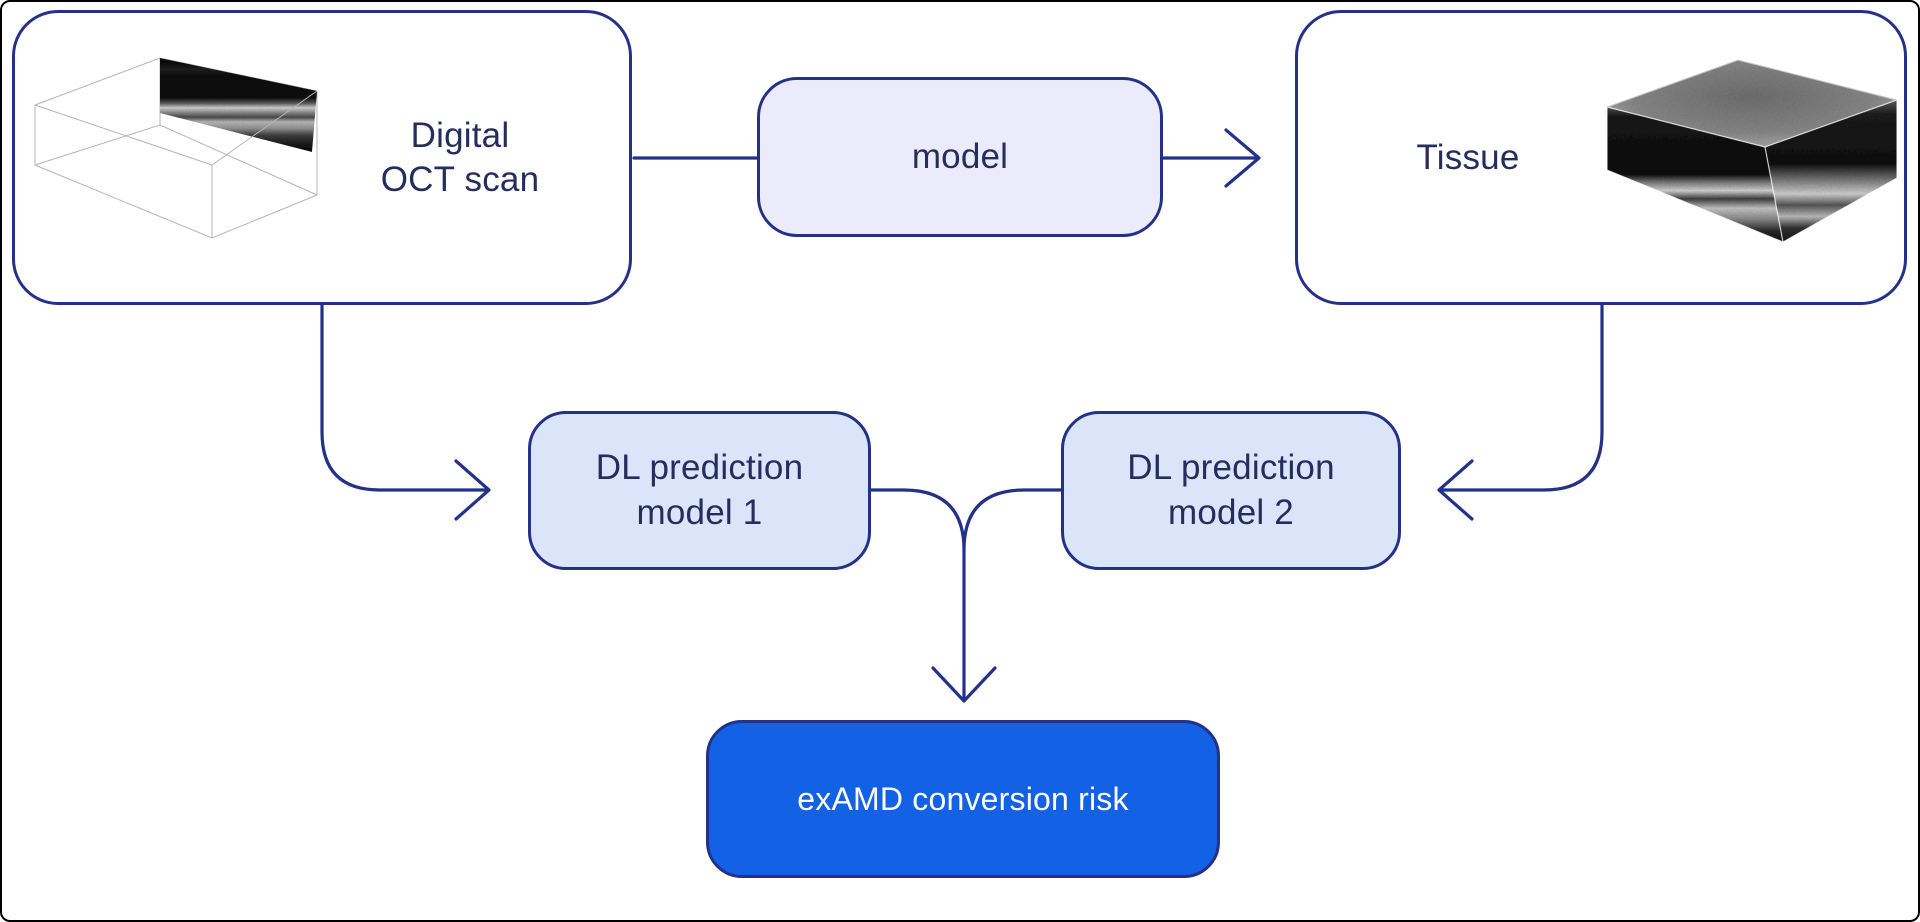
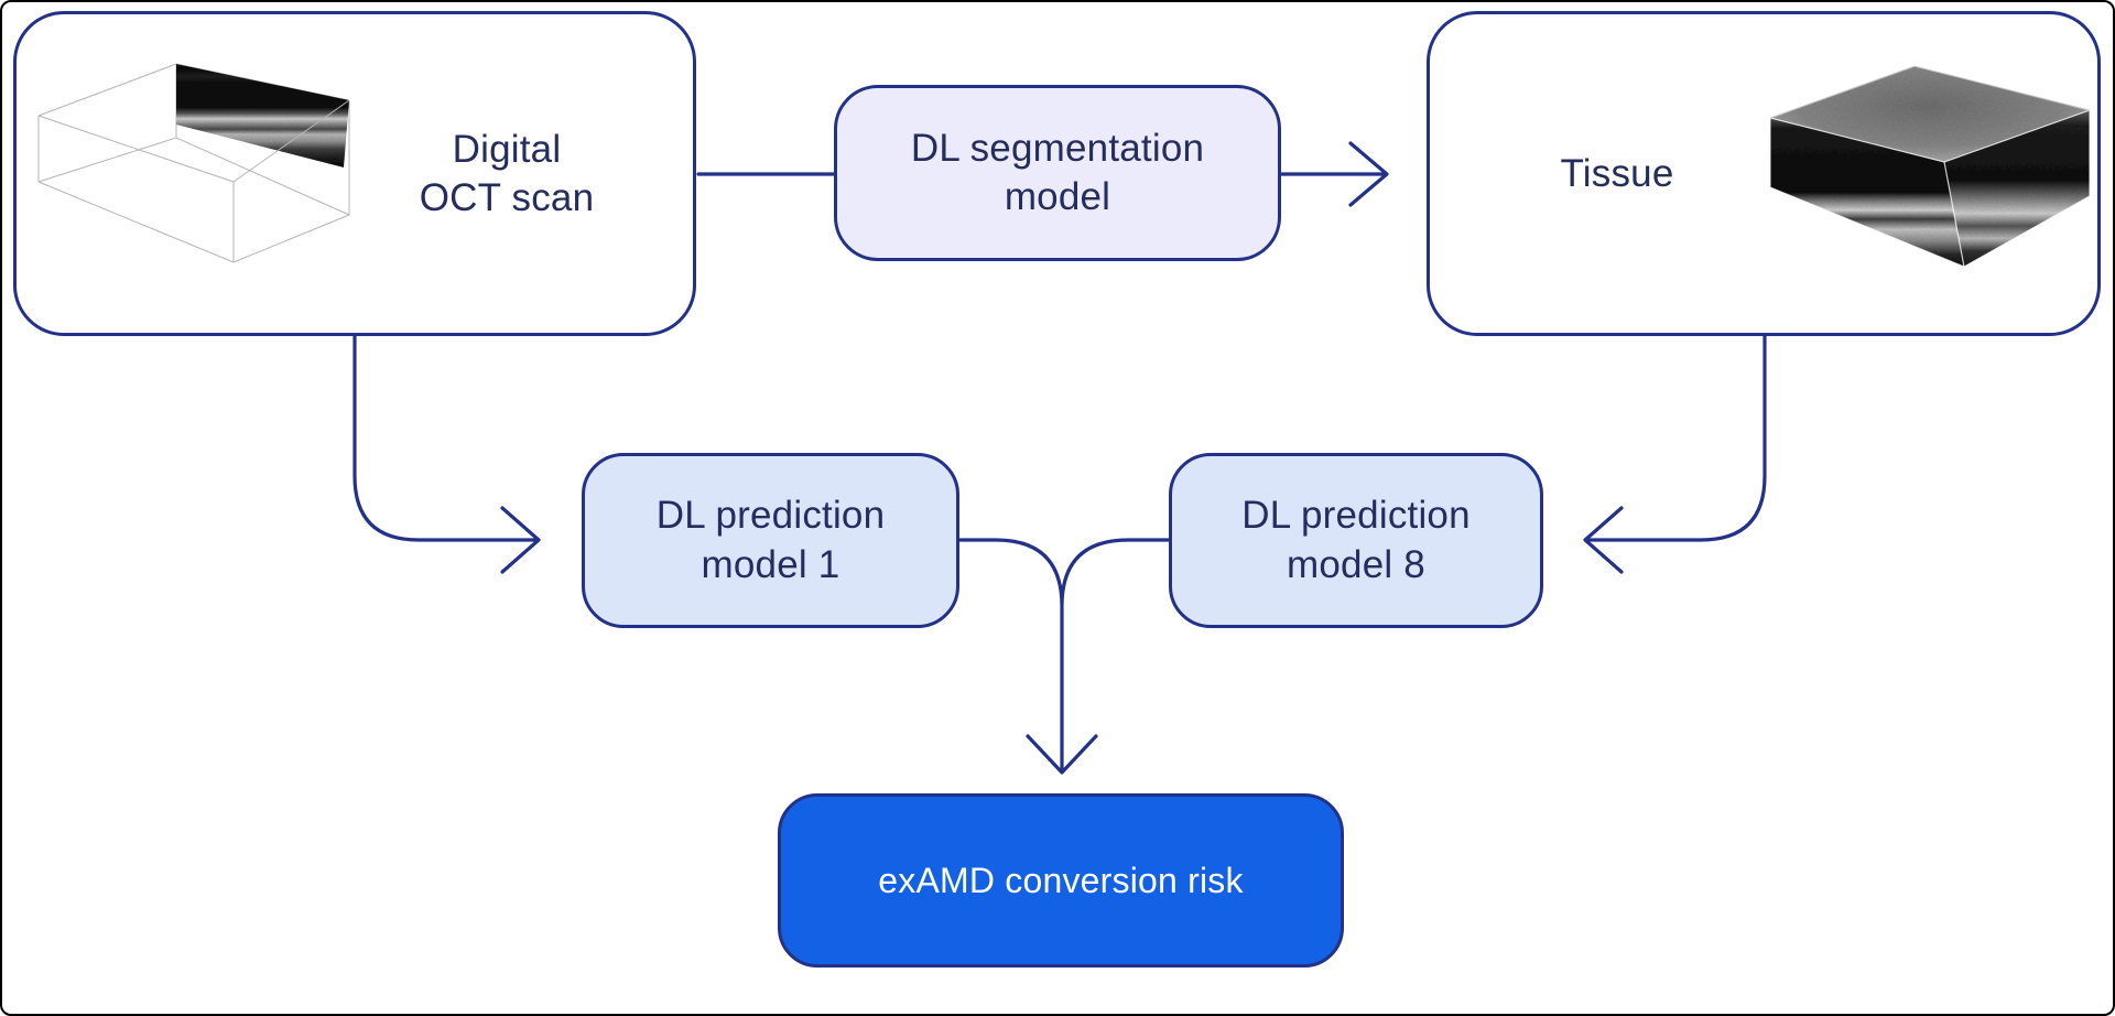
  Digital
  OCT scan
+ DL segmentation
  model
  Tissue
  DL prediction
  model 1
  DL prediction
- model 2
+ model 8
  exAMD conversion risk
